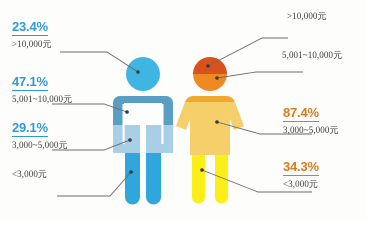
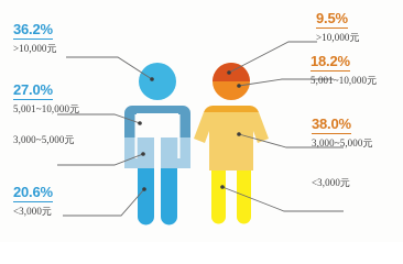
- 23.4%
+ 36.2%
  >10,000元
- 47.1%
+ 27.0%
  5,001~10,000元
- 29.1%
  3,000~5,000元
+ 20.6%
  <3,000元
+ 9.5%
  >10,000元
+ 18.2%
  5,001~10,000元
- 87.4%
+ 38.0%
  3,000~5,000元
- 34.3%
  <3,000元
